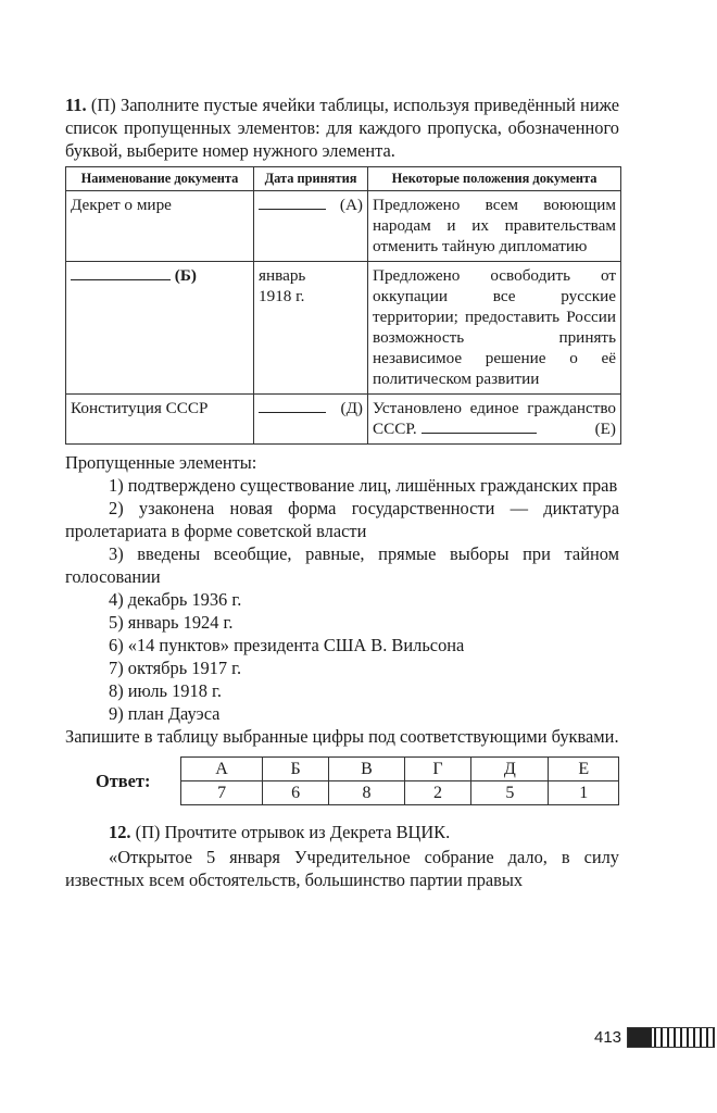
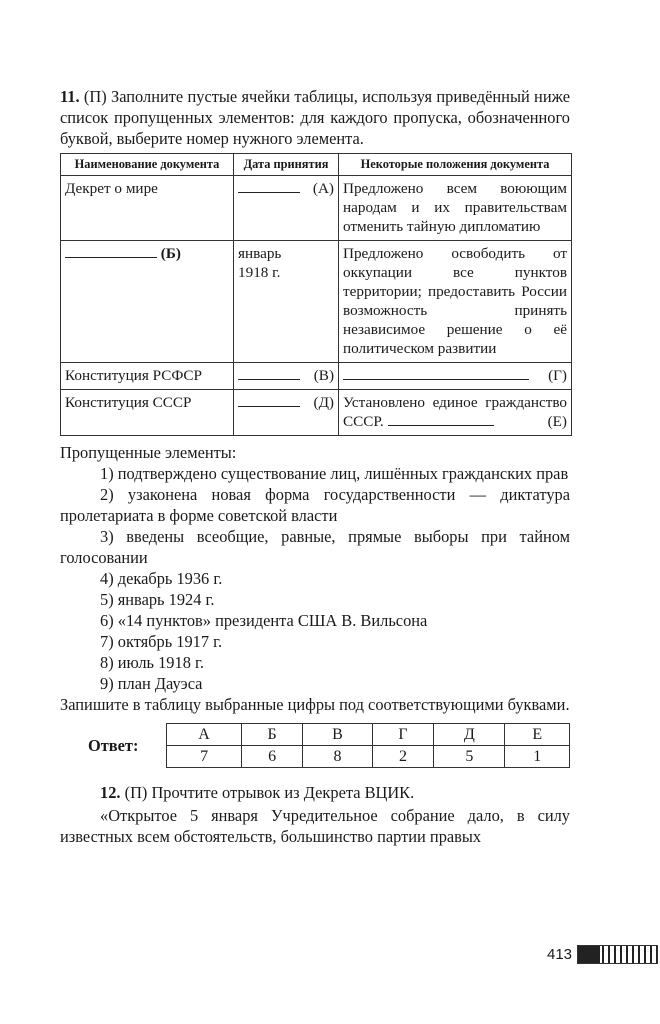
  11. (П) Заполните пустые ячейки таблицы, используя приведённый ниже список пропущенных элементов: для каждого пропуска, обозначенного буквой, выберите номер нужного элемента.
  Наименование документа	Дата принятия	Некоторые положения документа
  Декрет о мире	(А)	Предложено всем воюющим народам и их правительствам отменить тайную дипломатию
- (Б)	январь 1918 г.	Предложено освободить от оккупации все русские территории; предоставить России возможность принять независимое решение о её политическом развитии
+ (Б)	январь 1918 г.	Предложено освободить от оккупации все пунктов территории; предоставить России возможность принять независимое решение о её политическом развитии
+ Конституция РСФСР	(В)	(Г)
  Конституция СССР	(Д)	Установлено единое гражданство СССР. (Е)
  Пропущенные элементы:
  1) подтверждено существование лиц, лишённых гражданских прав
  2) узаконена новая форма государственности — диктатура пролетариата в форме советской власти
  3) введены всеобщие, равные, прямые выборы при тайном голосовании
  4) декабрь 1936 г.
  5) январь 1924 г.
  6) «14 пунктов» президента США В. Вильсона
  7) октябрь 1917 г.
  8) июль 1918 г.
  9) план Дауэса
  Запишите в таблицу выбранные цифры под соответствующими буквами.
  Ответ:
  А	Б	В	Г	Д	Е
  7	6	8	2	5	1
  12. (П) Прочтите отрывок из Декрета ВЦИК.
  «Открытое 5 января Учредительное собрание дало, в силу известных всем обстоятельств, большинство партии правых
  413
